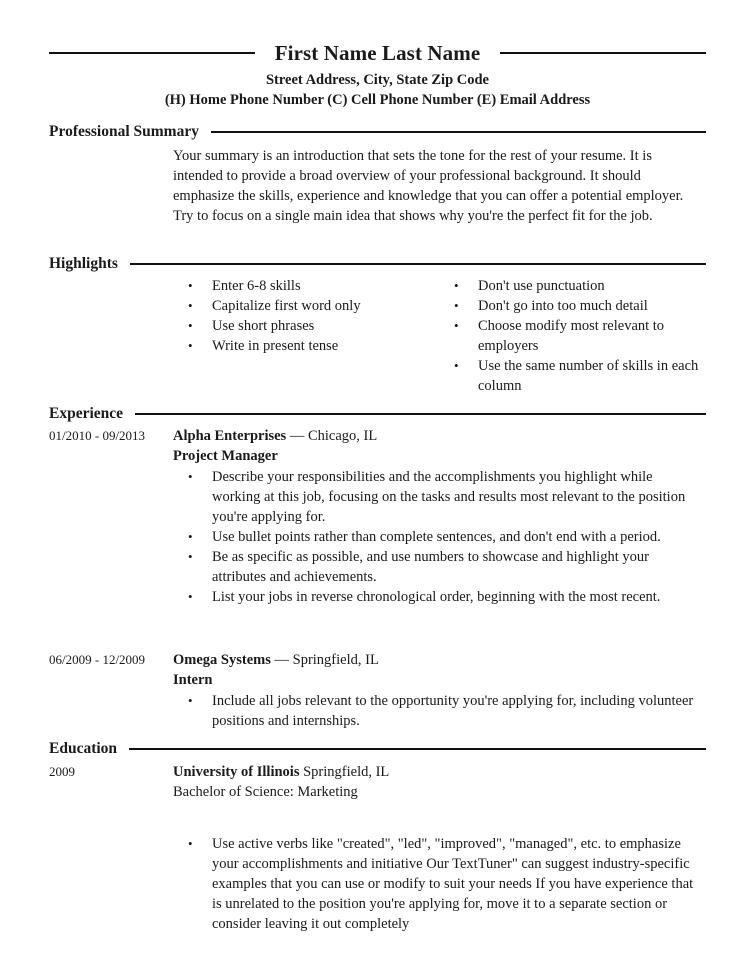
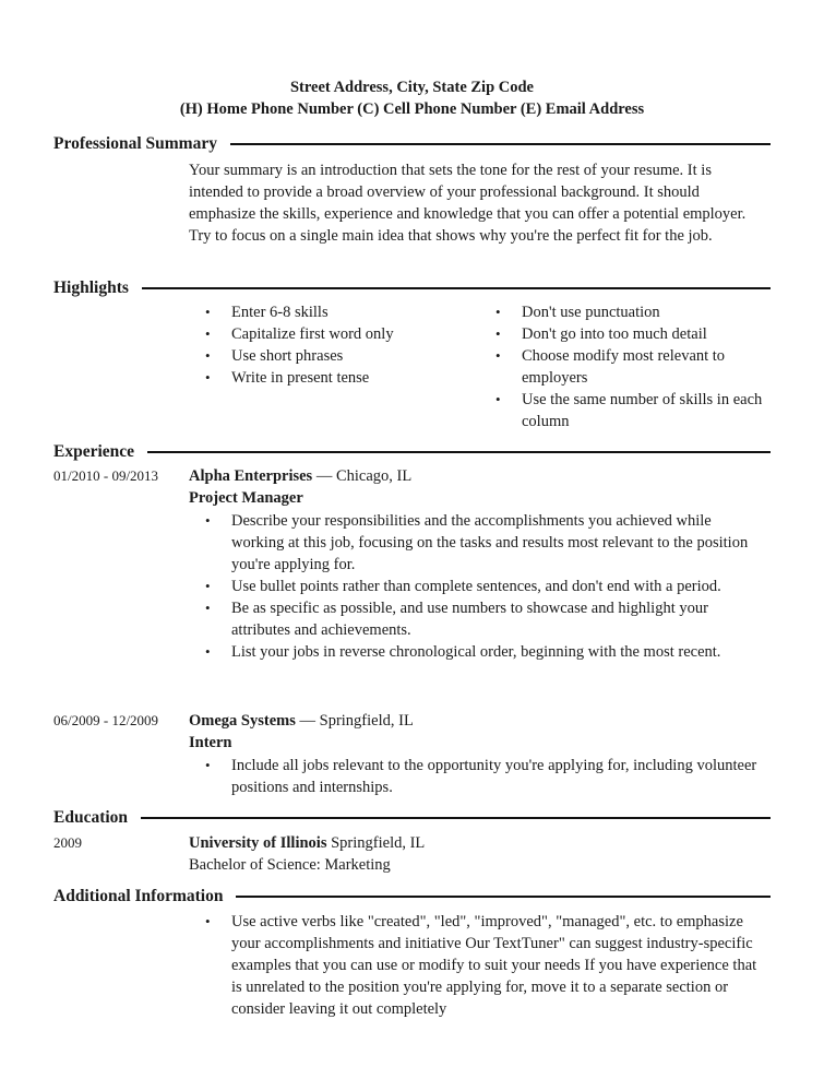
- First Name Last Name
  Street Address, City, State Zip Code
  (H) Home Phone Number (C) Cell Phone Number (E) Email Address
  Professional Summary
  Your summary is an introduction that sets the tone for the rest of your resume. It is intended to provide a broad overview of your professional background. It should emphasize the skills, experience and knowledge that you can offer a potential employer. Try to focus on a single main idea that shows why you're the perfect fit for the job.
  Highlights
  •
  Enter 6-8 skills
  •
  Capitalize first word only
  •
  Use short phrases
  •
  Write in present tense
  •
  Don't use punctuation
  •
  Don't go into too much detail
  •
  Choose modify most relevant to employers
  •
  Use the same number of skills in each column
  Experience
  01/2010 - 09/2013
  Alpha Enterprises — Chicago, IL
  Project Manager
  •
- Describe your responsibilities and the accomplishments you highlight while working at this job, focusing on the tasks and results most relevant to the position you're applying for.
+ Describe your responsibilities and the accomplishments you achieved while working at this job, focusing on the tasks and results most relevant to the position you're applying for.
  •
  Use bullet points rather than complete sentences, and don't end with a period.
  •
  Be as specific as possible, and use numbers to showcase and highlight your attributes and achievements.
  •
  List your jobs in reverse chronological order, beginning with the most recent.
  06/2009 - 12/2009
  Omega Systems — Springfield, IL
  Intern
  •
  Include all jobs relevant to the opportunity you're applying for, including volunteer positions and internships.
  Education
  2009
  University of Illinois Springfield, IL
  Bachelor of Science: Marketing
+ Additional Information
  •
  Use active verbs like "created", "led", "improved", "managed", etc. to emphasize your accomplishments and initiative Our TextTuner" can suggest industry-specific examples that you can use or modify to suit your needs If you have experience that is unrelated to the position you're applying for, move it to a separate section or consider leaving it out completely
